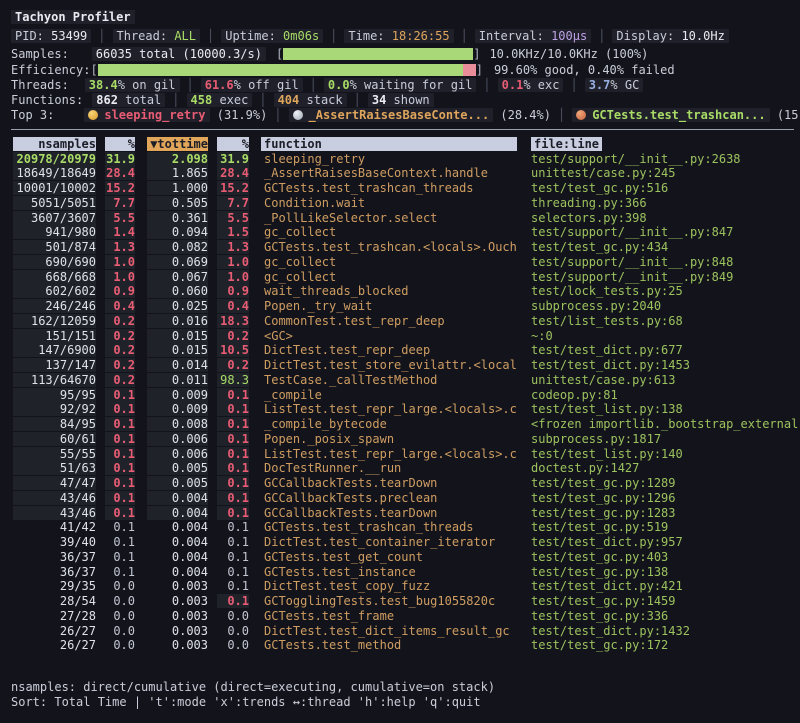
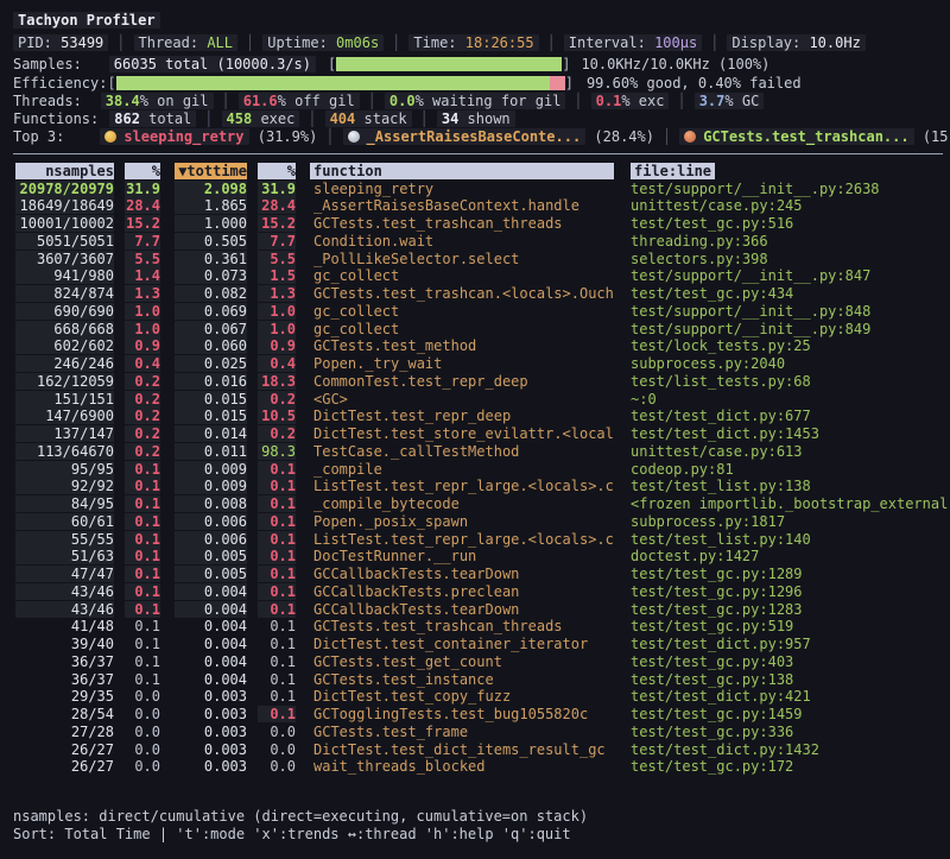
  Tachyon Profiler
  PID: 53499
  │
  Thread: ALL
  │
  Uptime: 0m06s
  │
  Time: 18:26:55
  │
  Interval: 100µs
  │
  Display: 10.0Hz
  Samples:
  66035 total (10000.3/s)
  [
  ]
  10.0KHz/10.0KHz (100%)
  Efficiency:
  [
  ]
  99.60% good, 0.40% failed
  Threads:
  38.4% on gil
  │
  61.6% off gil
  │
  0.0% waiting for gil
  │
  0.1% exc
  │
  3.7% GC
  Functions:
  862 total
  │
  458 exec
  │
  404 stack
  │
  34 shown
  Top 3:
  sleeping_retry
  (31.9%)
  │
  _AssertRaisesBaseConte...
  (28.4%)
  │
  GCTests.test_trashcan...
  nsamples
  %
  ▼tottime
  %
  function
  file:line
  20978/20979
  31.9
  2.098
  31.9
  sleeping_retry
  test/support/__init__.py:2638
  18649/18649
  28.4
  1.865
  28.4
  _AssertRaisesBaseContext.handle
  unittest/case.py:245
  10001/10002
  15.2
  1.000
  15.2
  GCTests.test_trashcan_threads
  test/test_gc.py:516
  5051/5051
  7.7
  0.505
  7.7
  Condition.wait
  threading.py:366
  3607/3607
  5.5
  0.361
  5.5
  _PollLikeSelector.select
  selectors.py:398
  941/980
  1.4
- 0.094
+ 0.073
  1.5
  gc_collect
  test/support/__init__.py:847
- 501/874
+ 824/874
  1.3
  0.082
  1.3
  GCTests.test_trashcan.<locals>.Ouch
  test/test_gc.py:434
  690/690
  1.0
  0.069
  1.0
  gc_collect
  test/support/__init__.py:848
  668/668
  1.0
  0.067
  1.0
  gc_collect
  test/support/__init__.py:849
  602/602
  0.9
  0.060
  0.9
- wait_threads_blocked
+ GCTests.test_method
  test/lock_tests.py:25
  246/246
  0.4
  0.025
  0.4
  Popen._try_wait
  subprocess.py:2040
  162/12059
  0.2
  0.016
  18.3
  CommonTest.test_repr_deep
  test/list_tests.py:68
  151/151
  0.2
  0.015
  0.2
  <GC>
  ~:0
  147/6900
  0.2
  0.015
  10.5
  DictTest.test_repr_deep
  test/test_dict.py:677
  137/147
  0.2
  0.014
  0.2
  DictTest.test_store_evilattr.<local
  test/test_dict.py:1453
  113/64670
  0.2
  0.011
  98.3
  TestCase._callTestMethod
  unittest/case.py:613
  95/95
  0.1
  0.009
  0.1
  _compile
  codeop.py:81
  92/92
  0.1
  0.009
  0.1
  ListTest.test_repr_large.<locals>.c
  test/test_list.py:138
  84/95
  0.1
  0.008
  0.1
  _compile_bytecode
  <frozen importlib._bootstrap_external
  60/61
  0.1
  0.006
  0.1
  Popen._posix_spawn
  subprocess.py:1817
  55/55
  0.1
  0.006
  0.1
  ListTest.test_repr_large.<locals>.c
  test/test_list.py:140
  51/63
  0.1
  0.005
  0.1
  DocTestRunner.__run
  doctest.py:1427
  47/47
  0.1
  0.005
  0.1
  GCCallbackTests.tearDown
  test/test_gc.py:1289
  43/46
  0.1
  0.004
  0.1
  GCCallbackTests.preclean
  test/test_gc.py:1296
  43/46
  0.1
  0.004
  0.1
  GCCallbackTests.tearDown
  test/test_gc.py:1283
- 41/42
+ 41/48
  0.1
  0.004
  0.1
  GCTests.test_trashcan_threads
  test/test_gc.py:519
  39/40
  0.1
  0.004
  0.1
  DictTest.test_container_iterator
  test/test_dict.py:957
  36/37
  0.1
  0.004
  0.1
  GCTests.test_get_count
  test/test_gc.py:403
  36/37
  0.1
  0.004
  0.1
  GCTests.test_instance
  test/test_gc.py:138
  29/35
  0.0
  0.003
  0.1
  DictTest.test_copy_fuzz
  test/test_dict.py:421
  28/54
  0.0
  0.003
  0.1
  GCTogglingTests.test_bug1055820c
  test/test_gc.py:1459
  27/28
  0.0
  0.003
  0.0
  GCTests.test_frame
  test/test_gc.py:336
  26/27
  0.0
  0.003
  0.0
  DictTest.test_dict_items_result_gc
  test/test_dict.py:1432
  26/27
  0.0
  0.003
  0.0
- GCTests.test_method
+ wait_threads_blocked
  test/test_gc.py:172
  nsamples: direct/cumulative (direct=executing, cumulative=on stack)
  Sort: Total Time | 't':mode 'x':trends ↔:thread 'h':help 'q':quit
